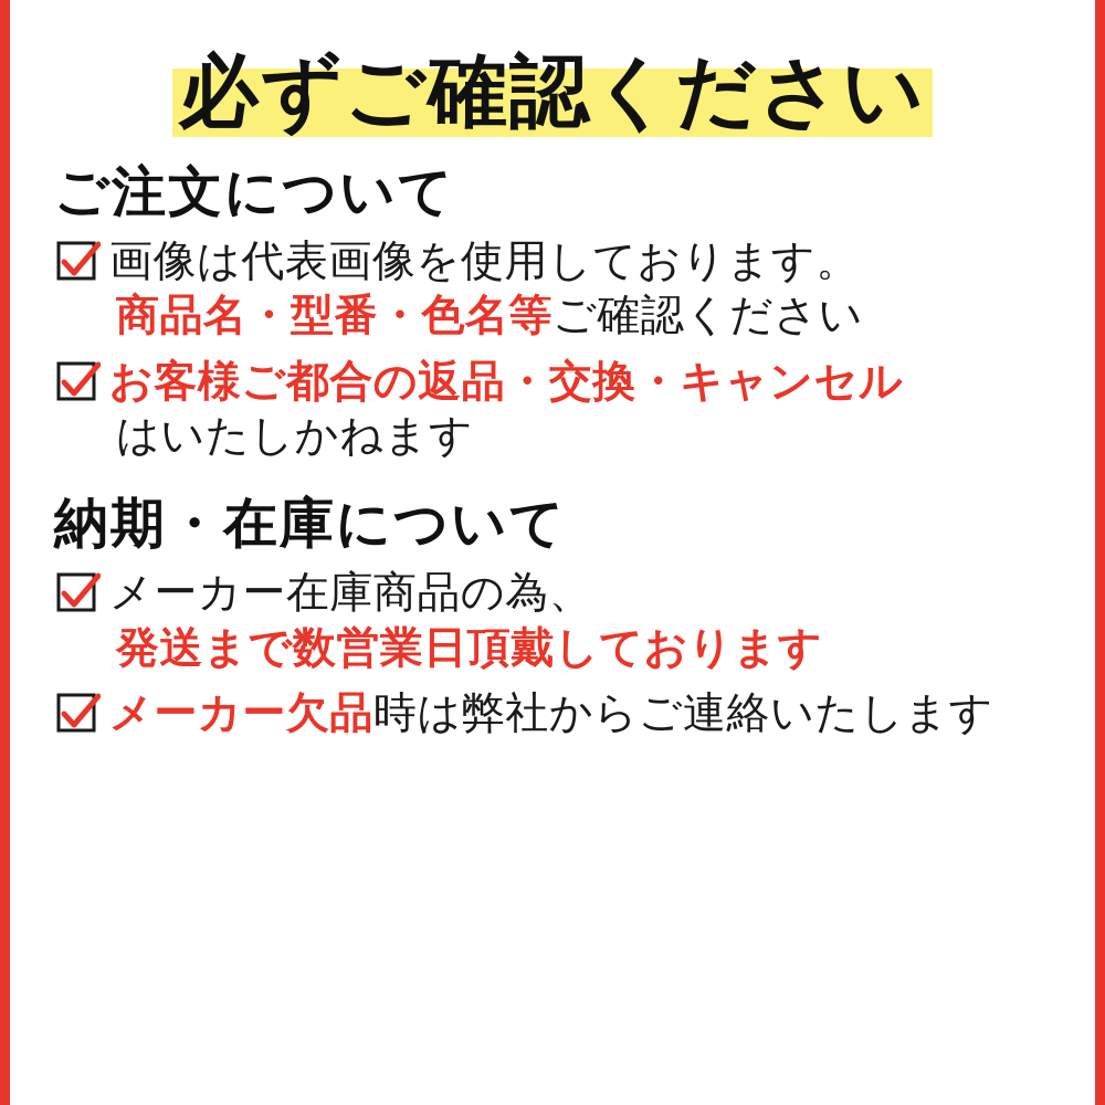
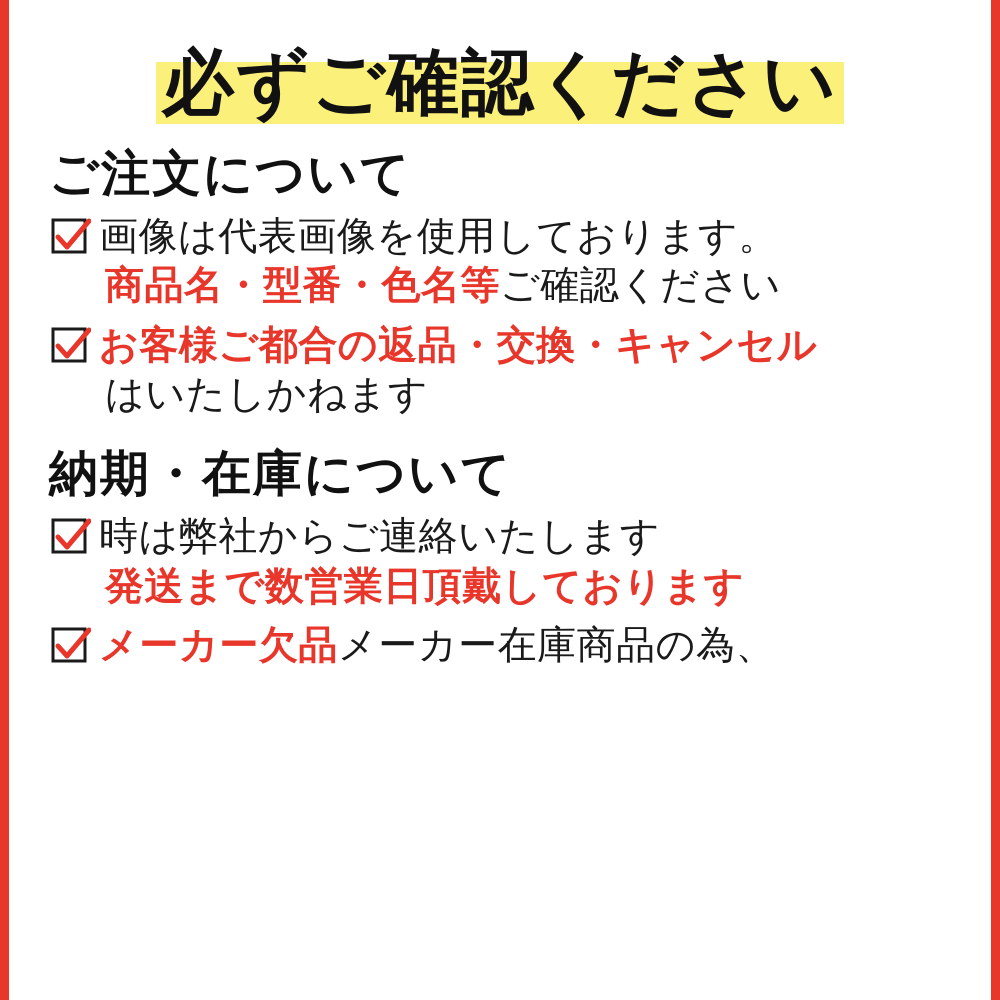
  必ずご確認ください
  ご注文について
  画像は代表画像を使用しております。
  商品名・型番・色名等ご確認ください
  お客様ご都合の返品・交換・キャンセル
  はいたしかねます
  納期・在庫について
- メーカー在庫商品の為、
+ 時は弊社からご連絡いたします
  発送まで数営業日頂戴しております
- メーカー欠品時は弊社からご連絡いたします
+ メーカー欠品メーカー在庫商品の為、
